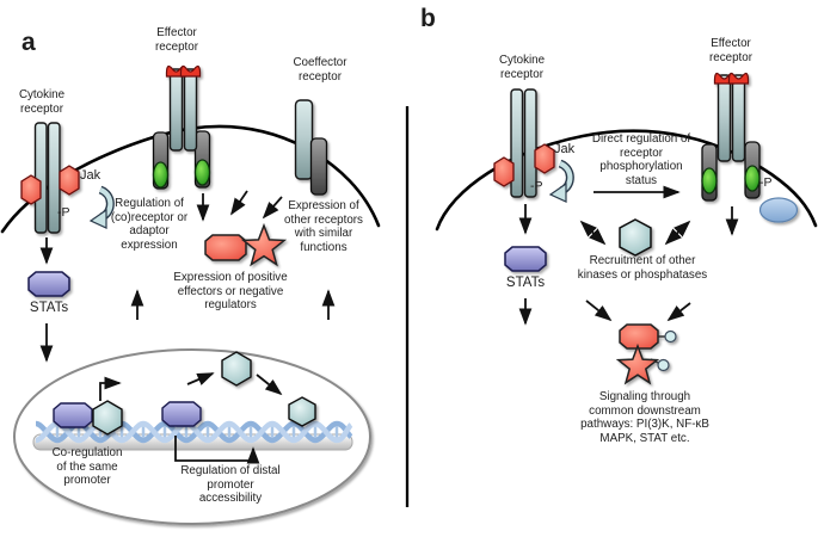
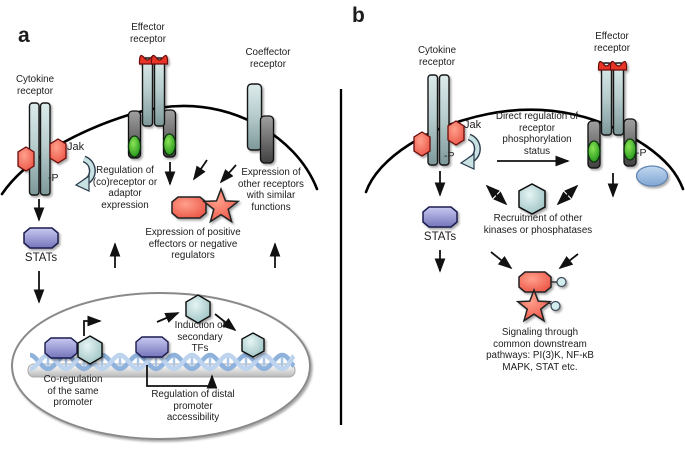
  a
  Cytokine
  receptor
  Effector
  receptor
  Coeffector
  receptor
  Jak
  -P
  STATs
  Regulation of
  (co)receptor or
  adaptor
  expression
  Expression of
  other receptors
  with similar
  functions
  Expression of positive
  effectors or negative
  regulators
  Co-regulation
  of the same
  promoter
+ Induction of
+ secondary
+ TFs
  Regulation of distal
  promoter
  accessibility
  b
  Cytokine
  receptor
  Effector
  receptor
  Jak
  -P
  -P
  STATs
  Direct regulation of
  receptor
  phosphorylation
  status
  Recruitment of other
  kinases or phosphatases
  Signaling through
  common downstream
  pathways: PI(3)K, NF-κB
  MAPK, STAT etc.
